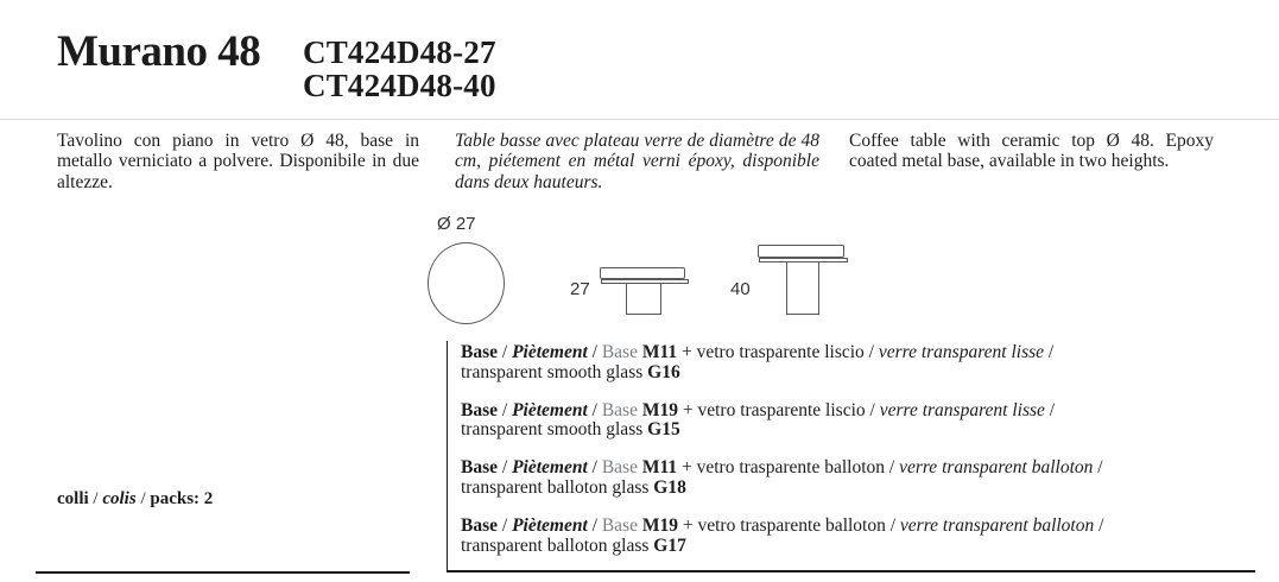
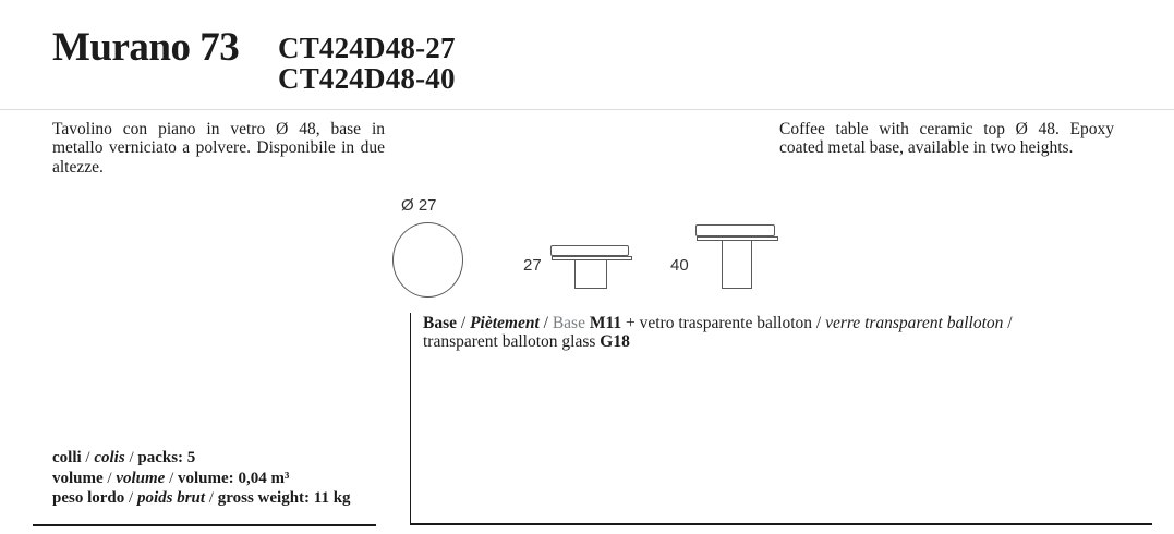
- Murano 48
+ Murano 73
  CT424D48-27
  CT424D48-40
  Tavolino con piano in vetro Ø 48, base in metallo verniciato a polvere. Disponibile in due altezze.
- Table basse avec plateau verre de diamètre de 48 cm, piétement en métal verni époxy, disponible dans deux hauteurs.
  Coffee table with ceramic top Ø 48. Epoxy coated metal base, available in two heights.
  Ø 27
  27
  40
- Base / Piètement / Base M11 + vetro trasparente liscio / verre transparent lisse / transparent smooth glass G16
- Base / Piètement / Base M19 + vetro trasparente liscio / verre transparent lisse / transparent smooth glass G15
  Base / Piètement / Base M11 + vetro trasparente balloton / verre transparent balloton / transparent balloton glass G18
- Base / Piètement / Base M19 + vetro trasparente balloton / verre transparent balloton / transparent balloton glass G17
- colli / colis / packs: 2
+ colli / colis / packs: 5
+ volume / volume / volume: 0,04 m³
+ peso lordo / poids brut / gross weight: 11 kg
